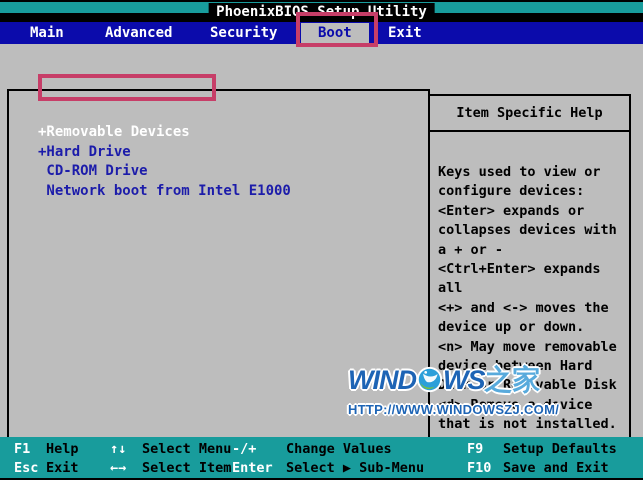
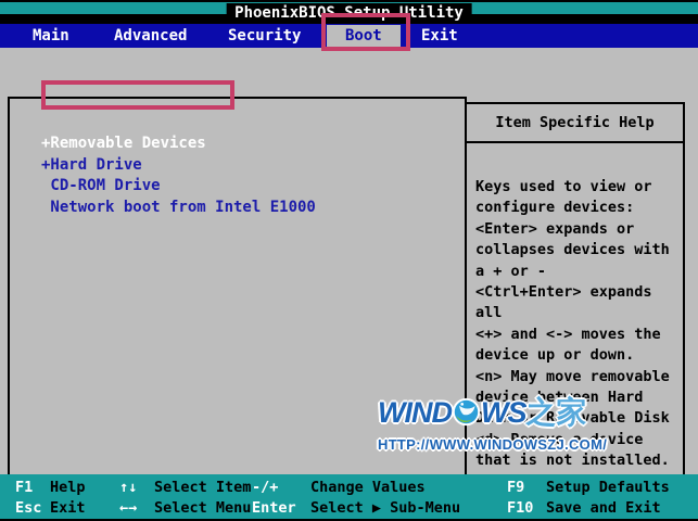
  PhoenixBIOS Setup Utility
  Main
  Advanced
  Security
  Boot
  Exit
  +Removable Devices
  +Hard Drive
  CD-ROM Drive
  Network boot from Intel E1000
  Item Specific Help
  Keys used to view or
  configure devices:
  <Enter> expands or
  collapses devices with
  a + or -
  <Ctrl+Enter> expands
  all
  <+> and <-> moves the
  device up or down.
  <n> May move removable
  device between Hard
  Disk or Removable Disk
  <d> Remove a device
  that is not installed.
  WIND WS之家
  HTTP://WWW.WINDOWSZJ.COM/
  F1
  Help
  ↑↓
- Select Menu
+ Select Item
  -/+
  Change Values
  F9
  Setup Defaults
  Esc
  Exit
  ←→
- Select Item
+ Select Menu
  Enter
  Select ▶ Sub-Menu
  F10
  Save and Exit
